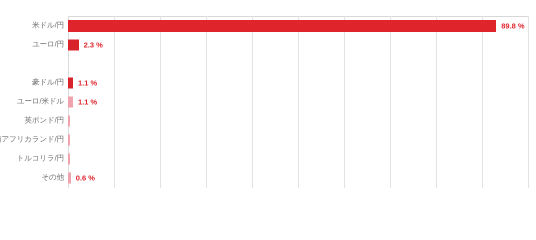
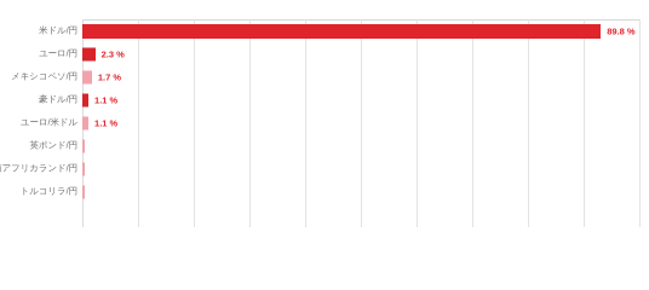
  米ドル/円
  89.8 %
  ユーロ/円
  2.3 %
+ メキシコペソ/円
+ 1.7 %
  豪ドル/円
  1.1 %
  ユーロ/米ドル
  1.1 %
  英ポンド/円
  アフリカランド/円
  トルコリラ/円
- その他
- 0.6 %
